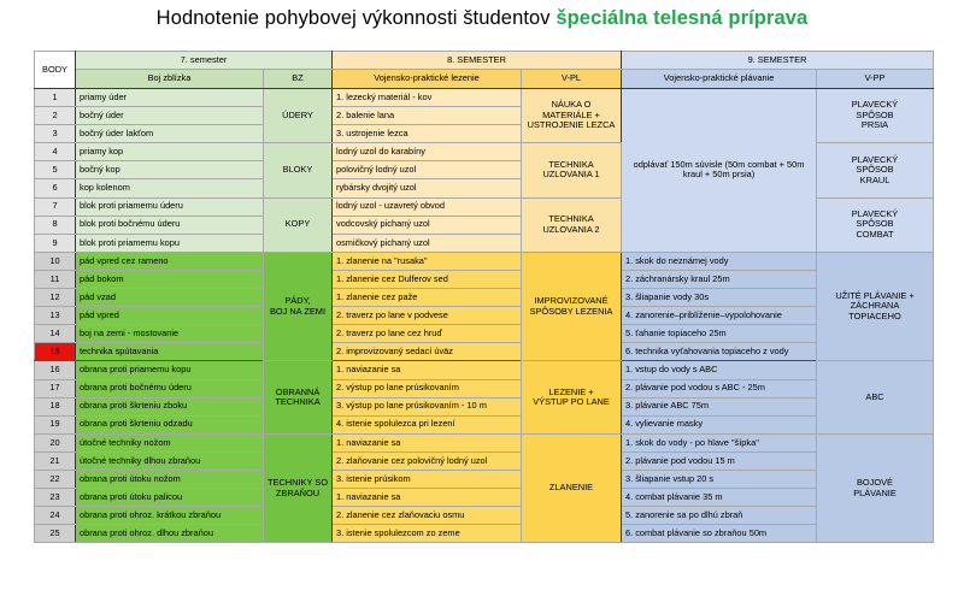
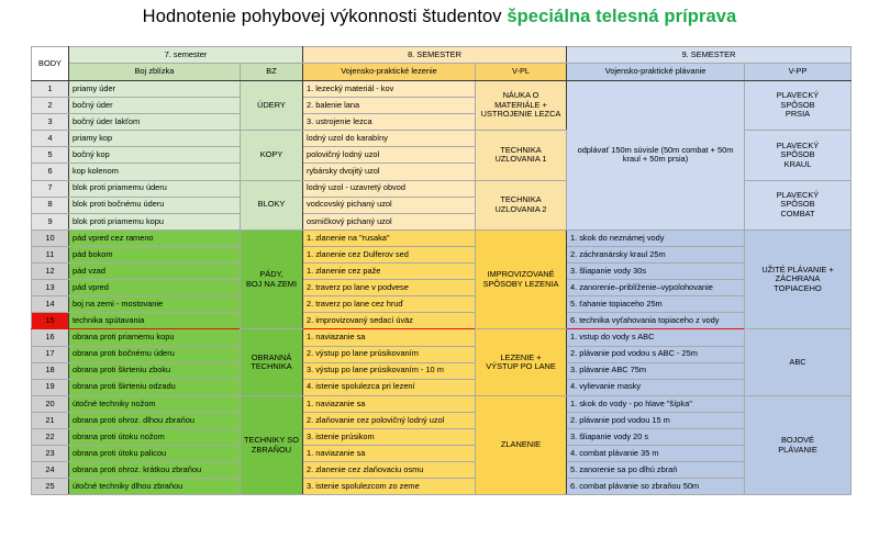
  Hodnotenie pohybovej výkonnosti študentov špeciálna telesná príprava
  BODY	7. semester	8. SEMESTER	9. SEMESTER
  Boj zblízka	BZ	Vojensko-praktické lezenie	V-PL	Vojensko-praktické plávanie	V-PP
  1	priamy úder	ÚDERY	1. lezecký materiál - kov	NÁUKA O MATERIÁLE +USTROJENIE LEZCA	odplávať 150m súvisle (50m combat + 50m kraul + 50m prsia)	PLAVECKÝSPÔSOBPRSIA
  2	bočný úder	2. balenie lana
  3	bočný úder lakťom	3. ustrojenie lezca
- 4	priamy kop	BLOKY	lodný uzol do karabíny	TECHNIKAUZLOVANIA 1	PLAVECKÝSPÔSOBKRAUL
+ 4	priamy kop	KOPY	lodný uzol do karabíny	TECHNIKAUZLOVANIA 1	PLAVECKÝSPÔSOBKRAUL
  5	bočný kop	polovičný lodný uzol
  6	kop kolenom	rybársky dvojitý uzol
- 7	blok proti priamemu úderu	KOPY	lodný uzol - uzavretý obvod	TECHNIKAUZLOVANIA 2	PLAVECKÝSPÔSOBCOMBAT
+ 7	blok proti priamemu úderu	BLOKY	lodný uzol - uzavretý obvod	TECHNIKAUZLOVANIA 2	PLAVECKÝSPÔSOBCOMBAT
  8	blok proti bočnému úderu	vodcovský pichaný uzol
  9	blok proti priamemu kopu	osmičkový pichaný uzol
  10	pád vpred cez rameno	PÁDY,BOJ NA ZEMI	1. zlanenie na "rusaka"	IMPROVIZOVANÉSPÔSOBY LEZENIA	1. skok do neznámej vody	UŽITÉ PLÁVANIE +ZÁCHRANATOPIACEHO
  11	pád bokom	1. zlanenie cez Dulferov sed	2. záchranársky kraul 25m
  12	pád vzad	1. zlanenie cez paže	3. šliapanie vody 30s
  13	pád vpred	2. traverz po lane v podvese	4. zanorenie–priblíženie–vypolohovanie
  14	boj na zemi - mostovanie	2. traverz po lane cez hruď	5. ťahanie topiaceho 25m
  15	technika spútavania	2. improvizovaný sedací úväz	6. technika vyťahovania topiaceho z vody
  16	obrana proti priamemu kopu	OBRANNÁTECHNIKA	1. naviazanie sa	LEZENIE +VÝSTUP PO LANE	1. vstup do vody s ABC	ABC
  17	obrana proti bočnému úderu	2. výstup po lane prúsikovaním	2. plávanie pod vodou s ABC - 25m
  18	obrana proti škrteniu zboku	3. výstup po lane prúsikovaním - 10 m	3. plávanie ABC 75m
  19	obrana proti škrteniu odzadu	4. istenie spolulezca pri lezení	4. vylievanie masky
  20	útočné techniky nožom	TECHNIKY SOZBRAŇOU	1. naviazanie sa	ZLANENIE	1. skok do vody - po hlave "šípka"	BOJOVÉPLÁVANIE
- 21	útočné techniky dlhou zbraňou	2. zlaňovanie cez polovičný lodný uzol	2. plávanie pod vodou 15 m
+ 21	obrana proti ohroz. dlhou zbraňou	2. zlaňovanie cez polovičný lodný uzol	2. plávanie pod vodou 15 m
- 22	obrana proti útoku nožom	3. istenie prúsikom	3. šliapanie vstup 20 s
+ 22	obrana proti útoku nožom	3. istenie prúsikom	3. šliapanie vody 20 s
  23	obrana proti útoku palicou	1. naviazanie sa	4. combat plávanie 35 m
  24	obrana proti ohroz. krátkou zbraňou	2. zlanenie cez zlaňovaciu osmu	5. zanorenie sa po dlhú zbraň
- 25	obrana proti ohroz. dlhou zbraňou	3. istenie spolulezcom zo zeme	6. combat plávanie so zbraňou 50m
+ 25	útočné techniky dlhou zbraňou	3. istenie spolulezcom zo zeme	6. combat plávanie so zbraňou 50m
